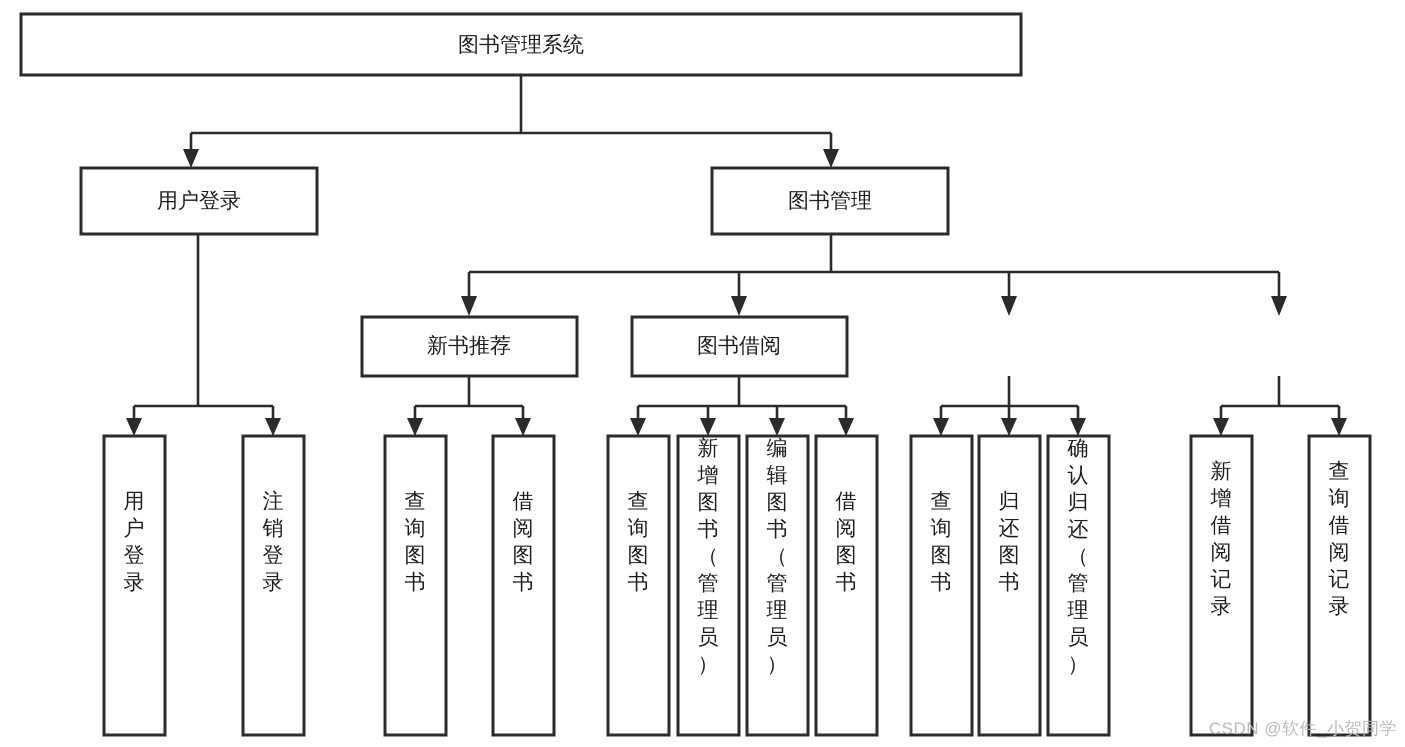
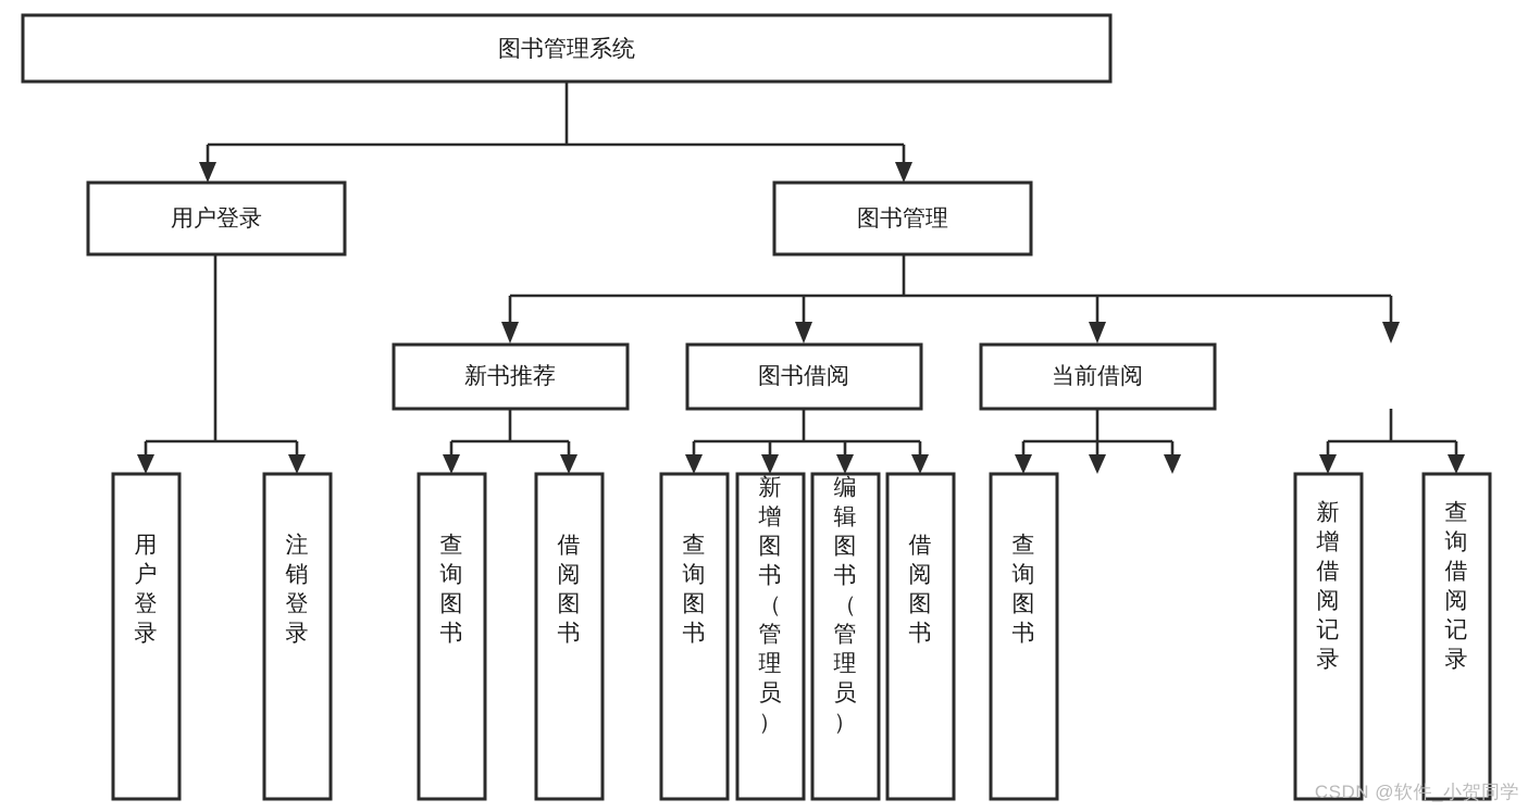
  图书管理系统
  用户登录
  图书管理
  新书推荐
  图书借阅
+ 当前借阅
  用户登录
  注销登录
  查询图书
  借阅图书
  查询图书
  新增图书（管理员）
  编辑图书（管理员）
  借阅图书
  查询图书
- 归还图书
- 确认归还（管理员）
  新增借阅记录
  查询借阅记录
  CSDN @软件_小贺同学
